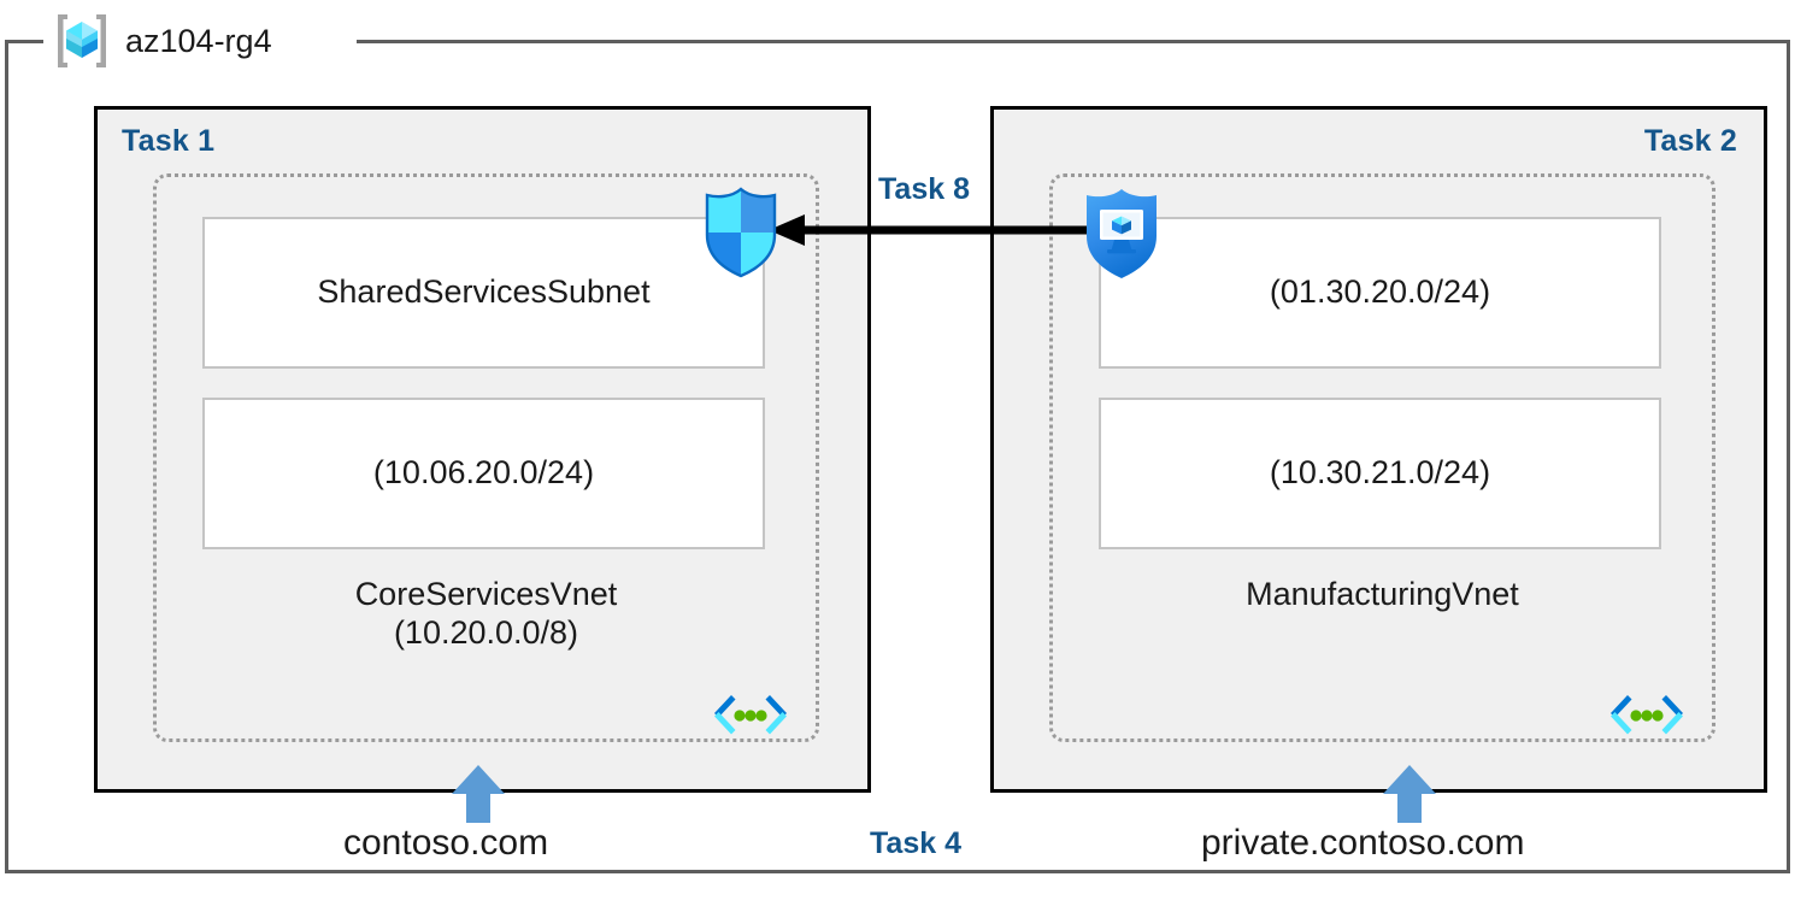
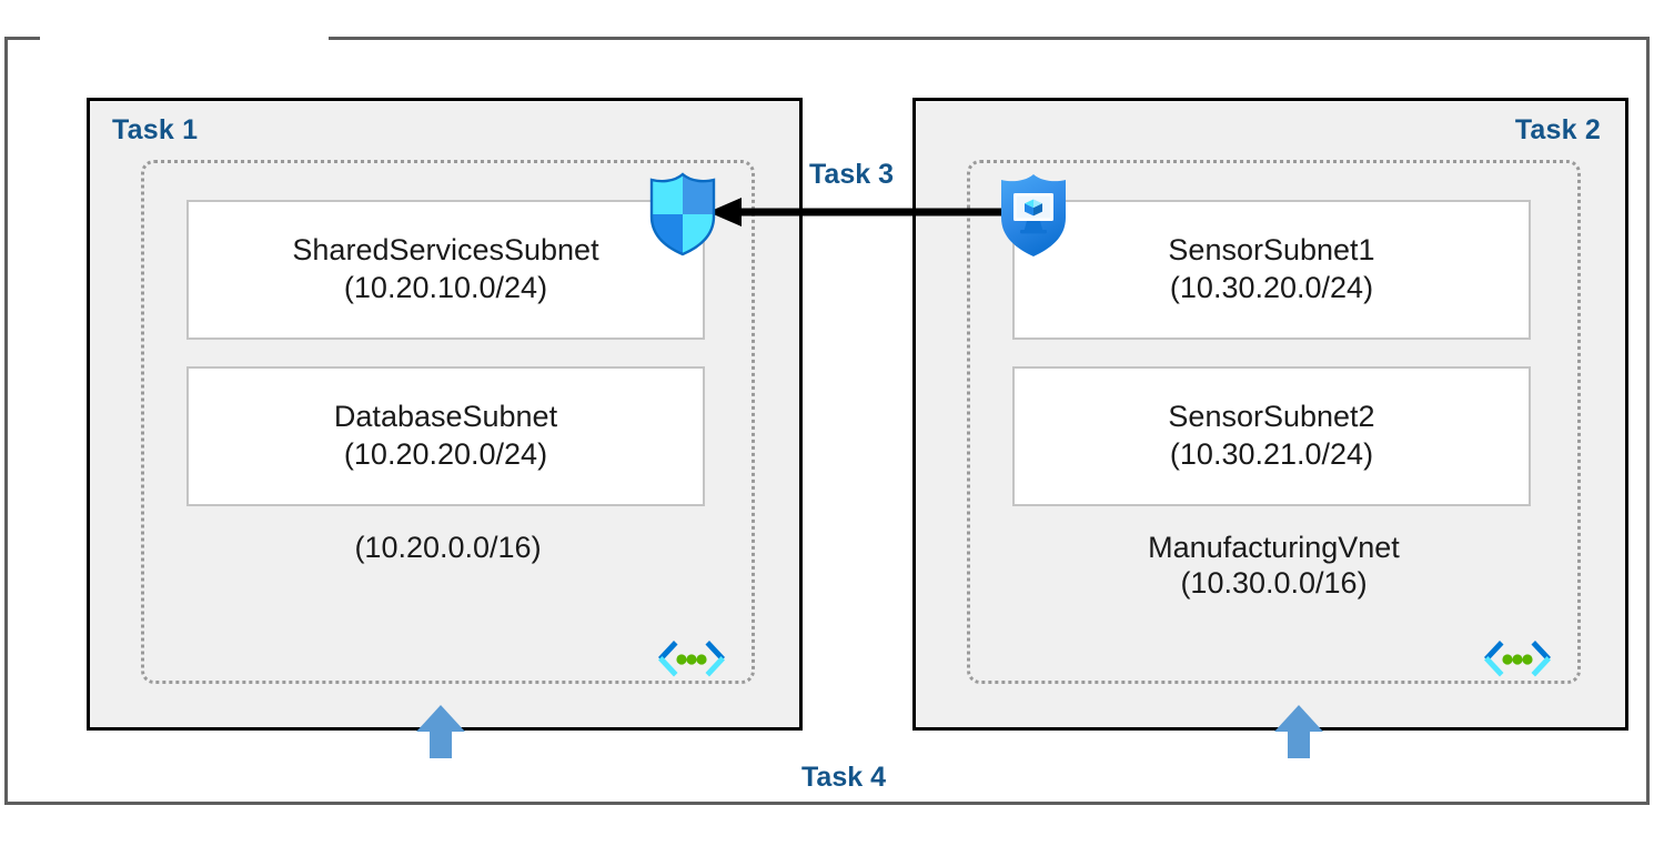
- az104-rg4
  Task 1
  SharedServicesSubnet
+ (10.20.10.0/24)
+ DatabaseSubnet
- (10.06.20.0/24)
+ (10.20.20.0/24)
- CoreServicesVnet
- (10.20.0.0/8)
+ (10.20.0.0/16)
  Task 2
+ SensorSubnet1
- (01.30.20.0/24)
+ (10.30.20.0/24)
+ SensorSubnet2
  (10.30.21.0/24)
  ManufacturingVnet
+ (10.30.0.0/16)
- Task 8
+ Task 3
- contoso.com
- private.contoso.com
  Task 4
